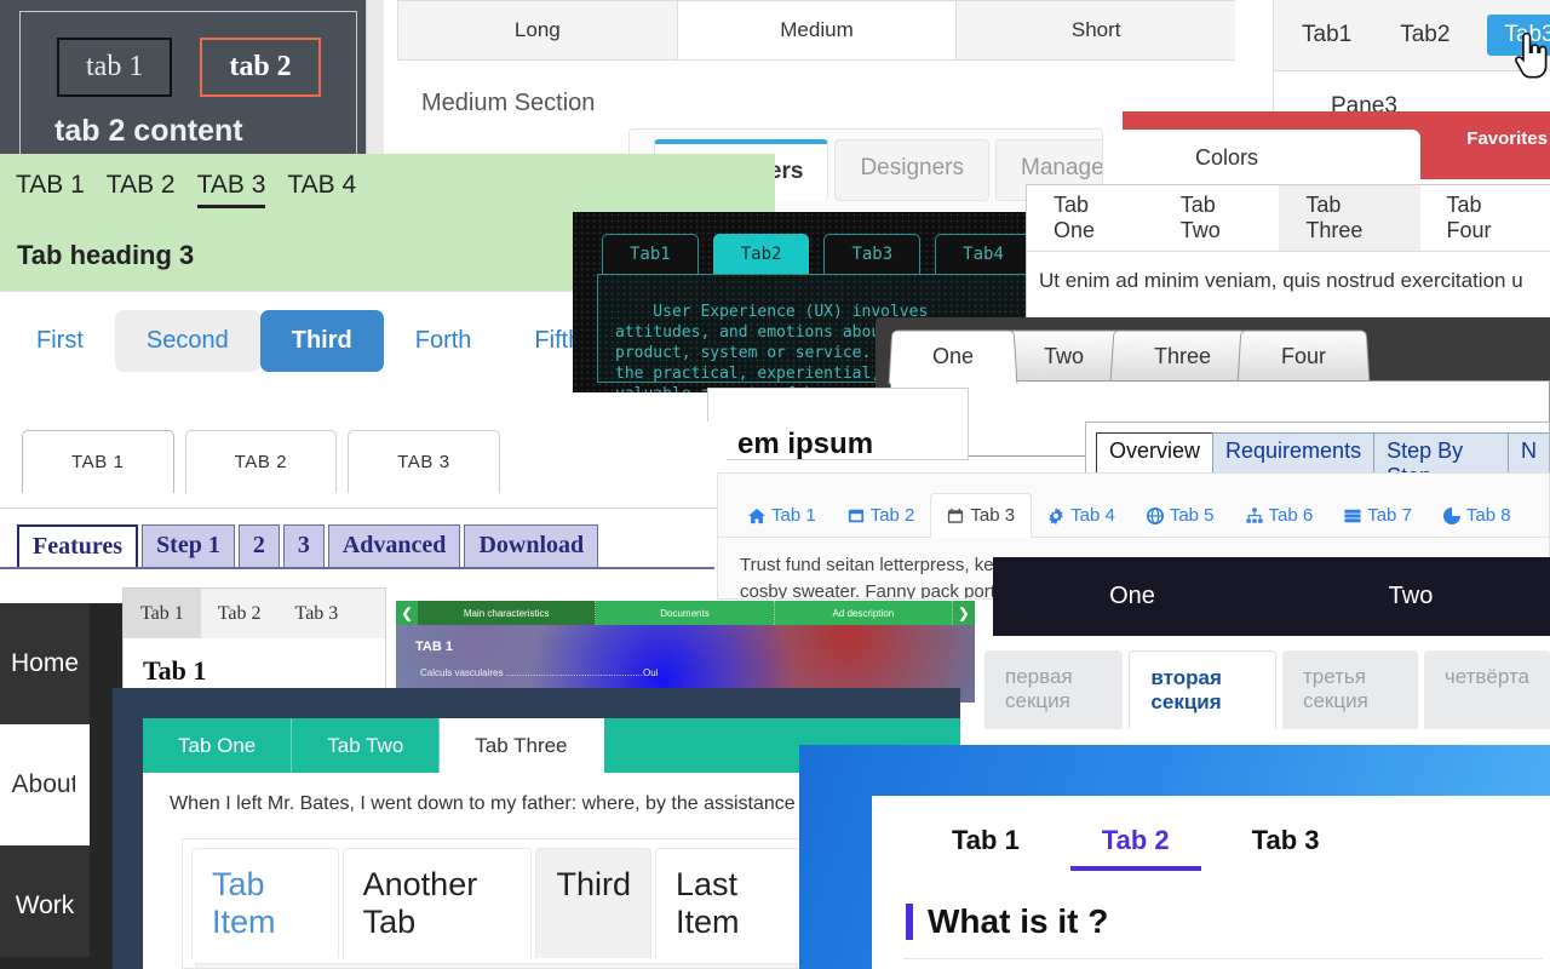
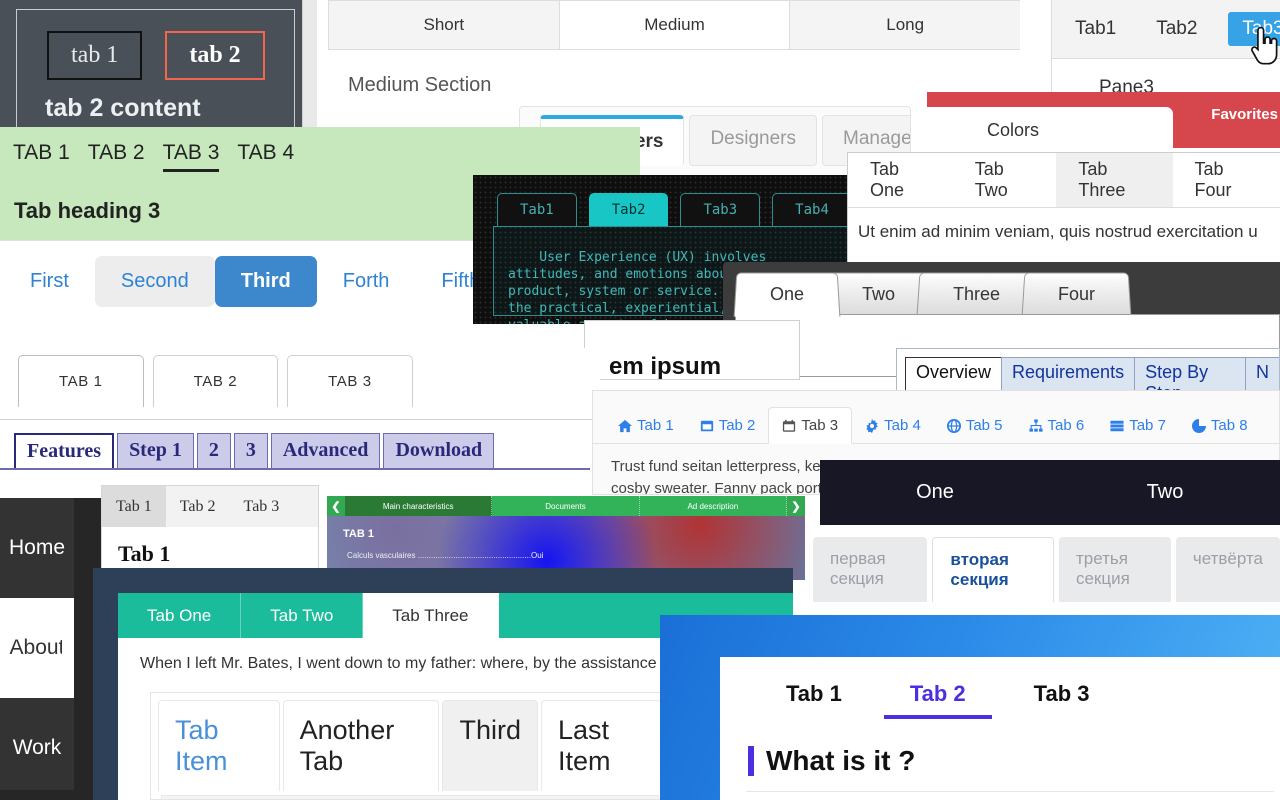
  tab 1
  tab 2
  tab 2 content
- Long
+ Short
  Medium
- Short
+ Long
  Medium Section
  Designers
  Manage
  Tab1
  Tab2
  Tab3
  Pane3
  Colors
  Favorites
  TAB 1
  TAB 2
  TAB 3
  TAB 4
  Tab heading 3
  First
  Second
  Third
  Forth
  Fift
  Tab1
  Tab2
  Tab3
  Tab4
  User Experience (UX) involves
  attitudes, and emotions abo
  product, system or service.
  the practical, experiential
  Tab One
  Tab Two
  Tab Three
  Tab Four
  Ut enim ad minim veniam, quis nostrud exercitation u
  One
  Two
  Three
  Four
  em ipsum
  Overview
  Requirements
  N
  TAB 1
  TAB 2
  TAB 3
  Features
  Step 1
  2
  3
  Advanced
  Download
  Tab 1
  Tab 2
  Tab 3
  Tab 4
  Tab 5
  Tab 6
  Tab 7
  Tab 8
  Trust fund seitan letterpress, ke
  cosby sweater. Fanny pack por
  Home
  About
  Work
  Tab 1
  Tab 2
  Tab 3
  Tab 1
  ❮
  Main characteristics
  Documents
  Ad description
  ❯
  TAB 1
  Calculs vasculaires ...................................................Oui
  One
  Two
  первая секция
  вторая секция
  третья секция
  четвёрта
  Tab One
  Tab Two
  Tab Three
  When I left Mr. Bates, I went down to my father: where, by the assistance
  Tab Item
  Another Tab
  Third
  Last Item
  Tab 1
  Tab 2
  Tab 3
  What is it ?
